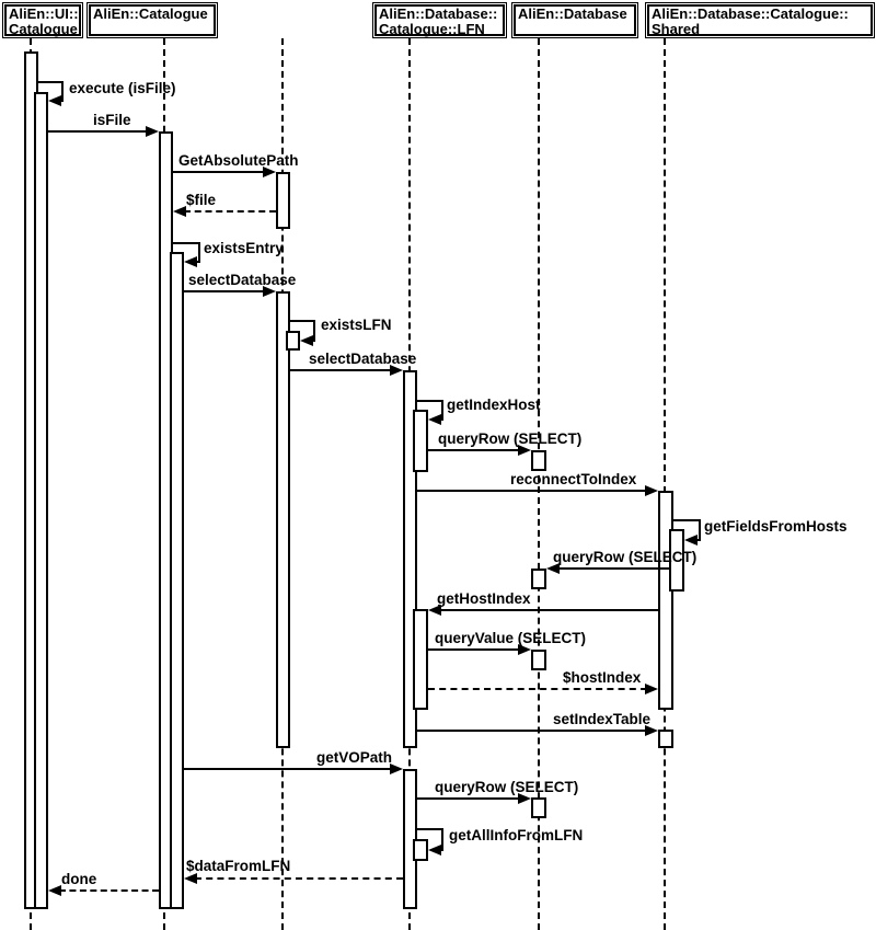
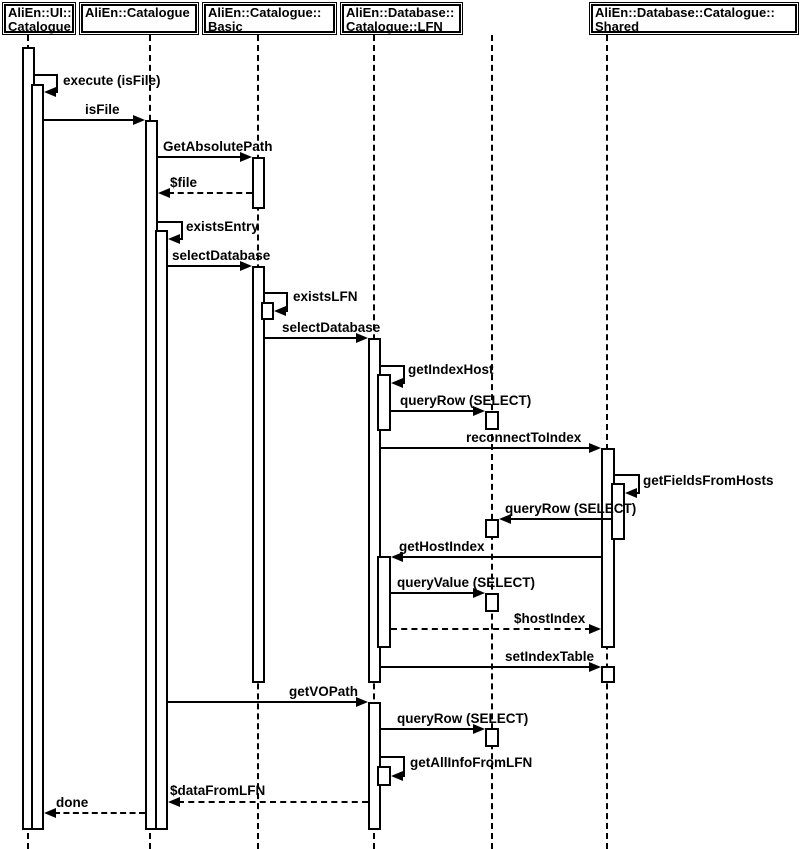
  AliEn::UI::
  Catalogue
  AliEn::Catalogue
+ AliEn::Catalogue::
+ Basic
  AliEn::Database::
  Catalogue::LFN
- AliEn::Database
  AliEn::Database::Catalogue::
  Shared
  execute (isFile)
  isFile
  GetAbsolutePath
  $file
  existsEntry
  selectDatabase
  existsLFN
  selectDatabase
  getIndexHost
  queryRow (SELECT)
  reconnectToIndex
  getFieldsFromHosts
  queryRow (SELECT)
  getHostIndex
  queryValue (SELECT)
  $hostIndex
  setIndexTable
  getVOPath
  queryRow (SELECT)
  getAllInfoFromLFN
  $dataFromLFN
  done
